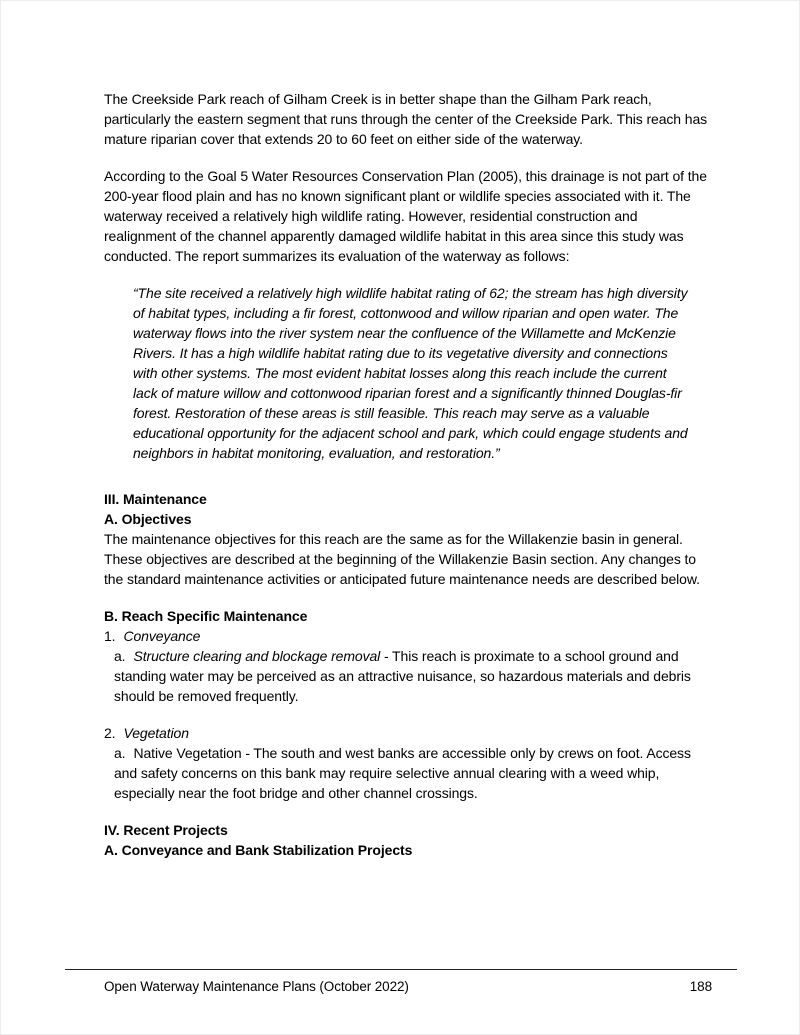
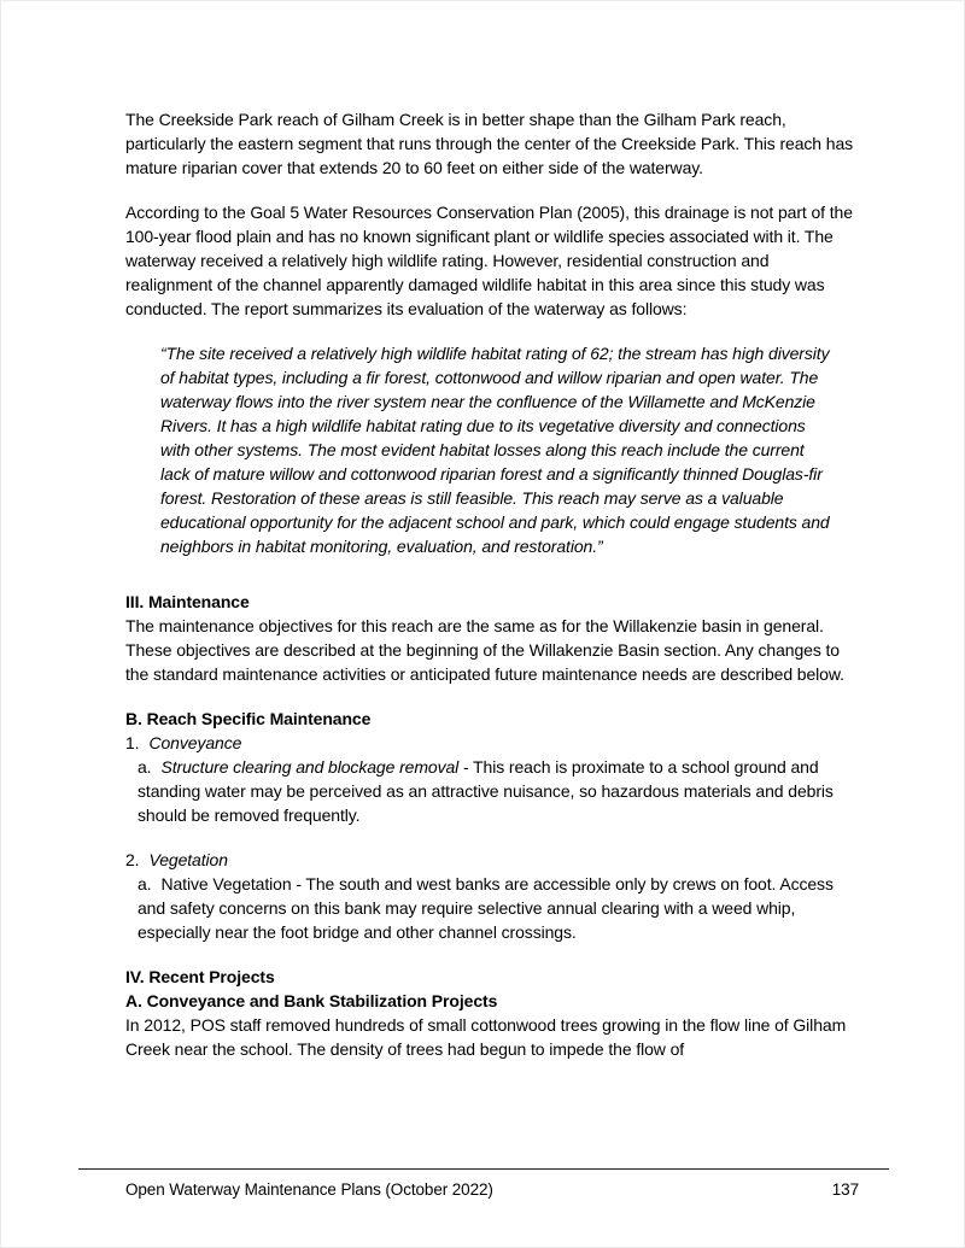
  The Creekside Park reach of Gilham Creek is in better shape than the Gilham Park reach, particularly the eastern segment that runs through the center of the Creekside Park. This reach has mature riparian cover that extends 20 to 60 feet on either side of the waterway.
- According to the Goal 5 Water Resources Conservation Plan (2005), this drainage is not part of the 200-year flood plain and has no known significant plant or wildlife species associated with it. The waterway received a relatively high wildlife rating. However, residential construction and realignment of the channel apparently damaged wildlife habitat in this area since this study was conducted. The report summarizes its evaluation of the waterway as follows:
+ According to the Goal 5 Water Resources Conservation Plan (2005), this drainage is not part of the 100-year flood plain and has no known significant plant or wildlife species associated with it. The waterway received a relatively high wildlife rating. However, residential construction and realignment of the channel apparently damaged wildlife habitat in this area since this study was conducted. The report summarizes its evaluation of the waterway as follows:
  “The site received a relatively high wildlife habitat rating of 62; the stream has high diversity of habitat types, including a fir forest, cottonwood and willow riparian and open water. The waterway flows into the river system near the confluence of the Willamette and McKenzie Rivers. It has a high wildlife habitat rating due to its vegetative diversity and connections with other systems. The most evident habitat losses along this reach include the current lack of mature willow and cottonwood riparian forest and a significantly thinned Douglas-fir forest. Restoration of these areas is still feasible. This reach may serve as a valuable educational opportunity for the adjacent school and park, which could engage students and neighbors in habitat monitoring, evaluation, and restoration.”
  III. Maintenance
- A. Objectives
  The maintenance objectives for this reach are the same as for the Willakenzie basin in general. These objectives are described at the beginning of the Willakenzie Basin section. Any changes to the standard maintenance activities or anticipated future maintenance needs are described below.
  B. Reach Specific Maintenance
  1. Conveyance
  a. Structure clearing and blockage removal - This reach is proximate to a school ground and standing water may be perceived as an attractive nuisance, so hazardous materials and debris should be removed frequently.
  2. Vegetation
  a. Native Vegetation - The south and west banks are accessible only by crews on foot. Access and safety concerns on this bank may require selective annual clearing with a weed whip, especially near the foot bridge and other channel crossings.
  IV. Recent Projects
  A. Conveyance and Bank Stabilization Projects
+ In 2012, POS staff removed hundreds of small cottonwood trees growing in the flow line of Gilham Creek near the school. The density of trees had begun to impede the flow of
  Open Waterway Maintenance Plans (October 2022)
- 188
+ 137
